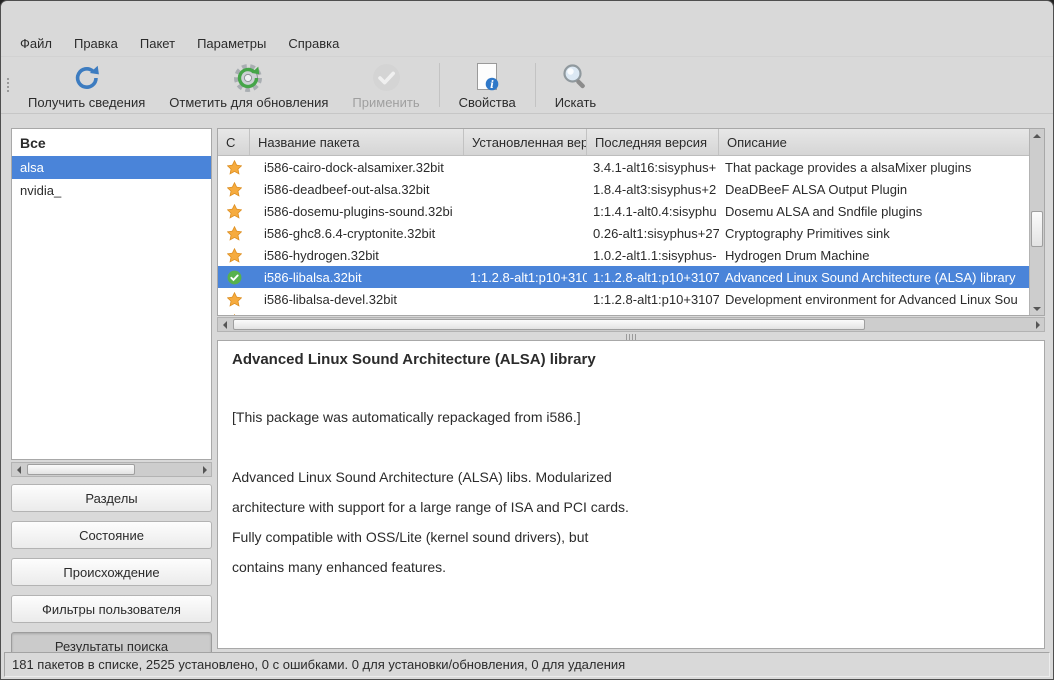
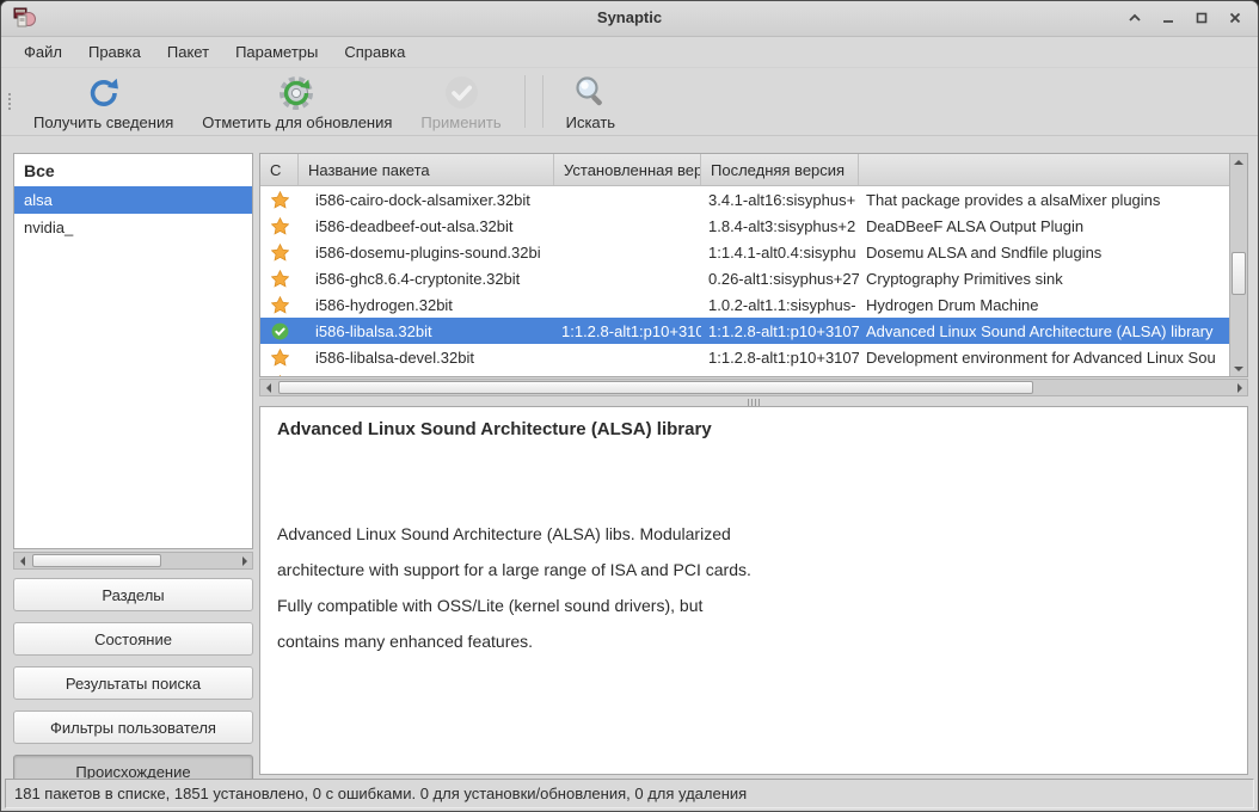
+ Synaptic
  Файл
  Правка
  Пакет
  Параметры
  Справка
  Получить сведения
  Отметить для обновления
  Применить
- i
- Свойства
  Искать
  Все
  alsa
  nvidia_
  Разделы
  Состояние
- Происхождение
+ Результаты поиска
  Фильтры пользователя
- Результаты поиска
+ Происхождение
  С
  Название пакета
  Установленная вер
  Последняя версия
- Описание
  i586-cairo-dock-alsamixer.32bit
  3.4.1-alt16:sisyphus+
  That package provides a alsaMixer plugins
  i586-deadbeef-out-alsa.32bit
  1.8.4-alt3:sisyphus+2
  DeaDBeeF ALSA Output Plugin
  i586-dosemu-plugins-sound.32bi
  1:1.4.1-alt0.4:sisyphu
  Dosemu ALSA and Sndfile plugins
  i586-ghc8.6.4-cryptonite.32bit
  0.26-alt1:sisyphus+27
  Cryptography Primitives sink
  i586-hydrogen.32bit
  1.0.2-alt1.1:sisyphus-
  Hydrogen Drum Machine
  i586-libalsa.32bit
  1:1.2.8-alt1:p10+310
  1:1.2.8-alt1:p10+3107
  Advanced Linux Sound Architecture (ALSA) library
  i586-libalsa-devel.32bit
  1:1.2.8-alt1:p10+3107
  Development environment for Advanced Linux Sou
  Advanced Linux Sound Architecture (ALSA) library
- [This package was automatically repackaged from i586.]
  Advanced Linux Sound Architecture (ALSA) libs. Modularized
  architecture with support for a large range of ISA and PCI cards.
  Fully compatible with OSS/Lite (kernel sound drivers), but
  contains many enhanced features.
- 181 пакетов в списке, 2525 установлено, 0 с ошибками. 0 для установки/обновления, 0 для удаления
+ 181 пакетов в списке, 1851 установлено, 0 с ошибками. 0 для установки/обновления, 0 для удаления
